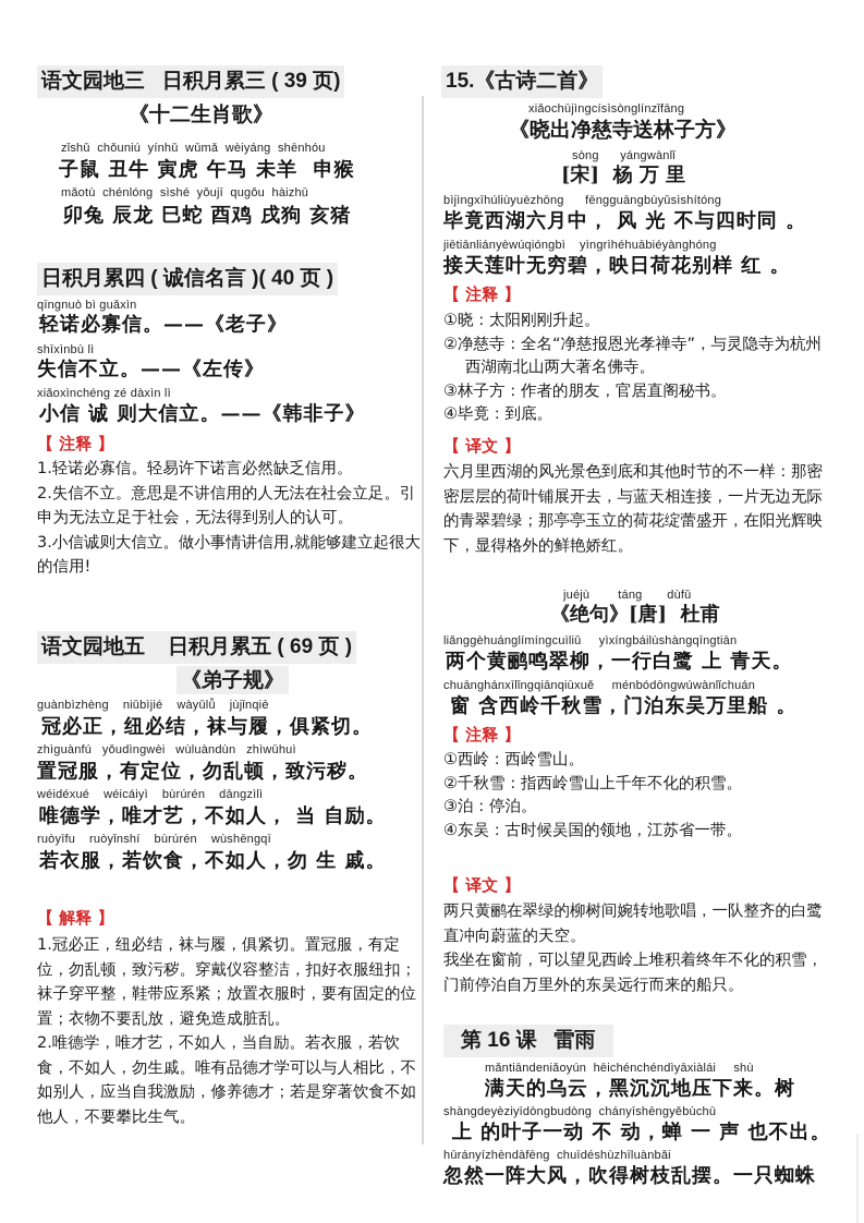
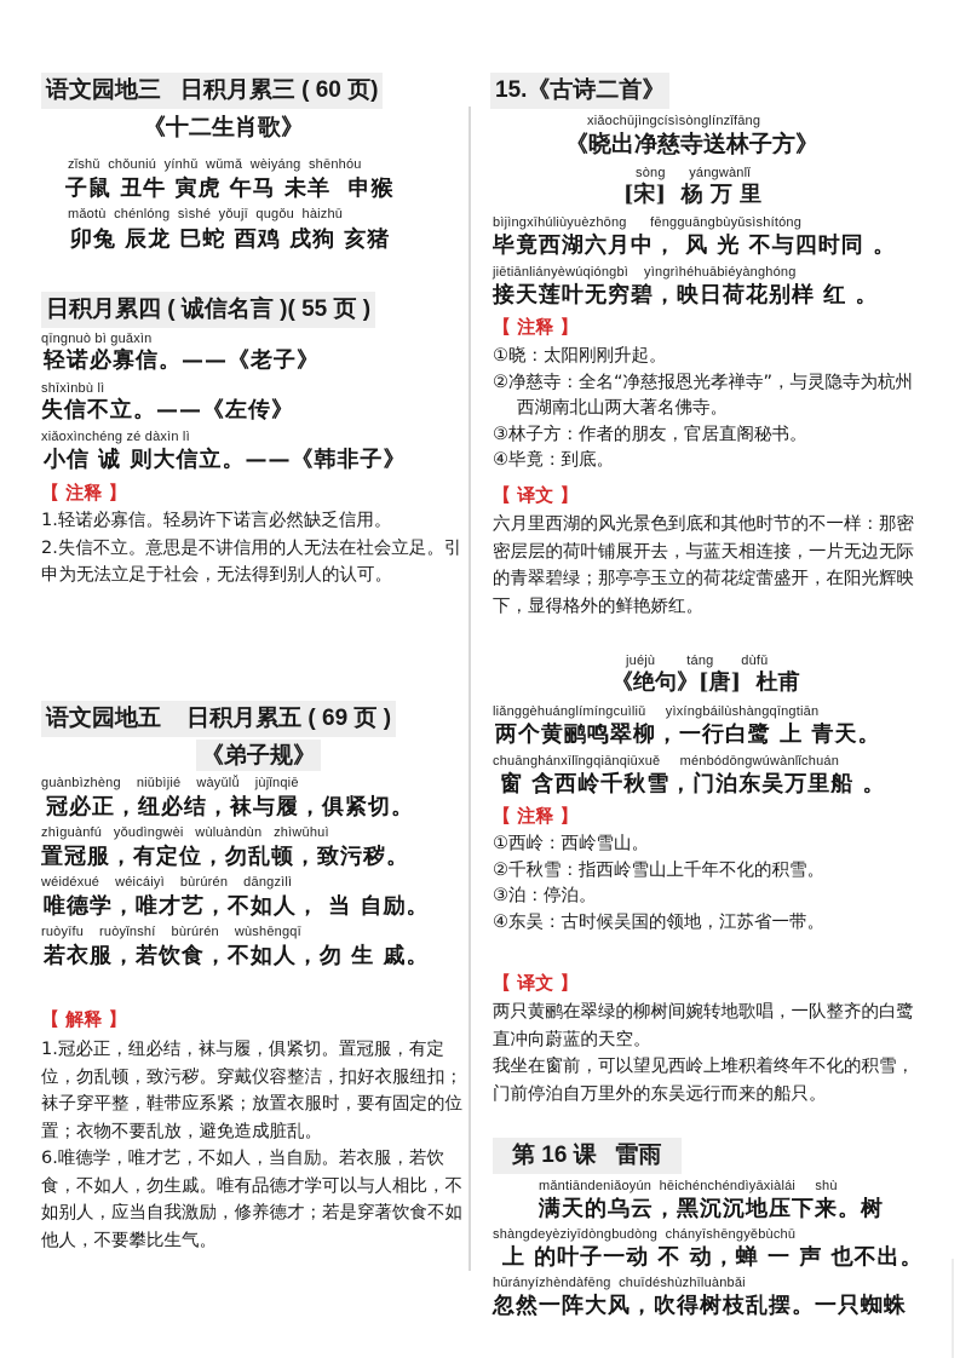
- 语文园地三 日积月累三 ( 39 页)
+ 语文园地三 日积月累三 ( 60 页)
  《十二生肖歌》
  zǐshǔ chǒuniú yínhǔ wǔmǎ wèiyáng shēnhóu
  子鼠 丑牛 寅虎 午马 未羊 申猴
  mǎotù chénlóng sìshé yǒujī qugǒu hàizhū
  卯兔 辰龙 巳蛇 酉鸡 戌狗 亥猪
- 日积月累四 ( 诚信名言 )( 40 页 )
+ 日积月累四 ( 诚信名言 )( 55 页 )
  qīngnuò bì guǎxìn
  轻诺必寡信。——《老子》
  shīxìnbù lì
  失信不立。——《左传》
  xiǎoxìnchéng zé dàxìn lì
  小信 诚 则大信立。——《韩非子》
  【 注释 】
  1.轻诺必寡信。轻易许下诺言必然缺乏信用。
  2.失信不立。意思是不讲信用的人无法在社会立足。引申为无法立足于社会，无法得到别人的认可。
- 3.小信诚则大信立。做小事情讲信用,就能够建立起很大的信用!
  语文园地五 日积月累五 ( 69 页 )
  《弟子规》
  guànbìzhèng niǔbìjié wàyǔlǚ jùjǐnqiē
  冠必正，纽必结，袜与履，俱紧切。
  zhìguànfú yǒudìngwèi wùluàndùn zhìwūhuì
  置冠服，有定位，勿乱顿，致污秽。
  wéidéxué wéicáiyì bùrúrén dāngzìlì
  唯德学，唯才艺，不如人， 当 自励。
  ruòyīfu ruòyǐnshí bùrúrén wùshēngqī
  若衣服，若饮食，不如人，勿 生 戚。
  【 解释 】
  1.冠必正，纽必结，袜与履，俱紧切。置冠服，有定位，勿乱顿，致污秽。穿戴仪容整洁，扣好衣服纽扣；袜子穿平整，鞋带应系紧；放置衣服时，要有固定的位置；衣物不要乱放，避免造成脏乱。
- 2.唯德学，唯才艺，不如人，当自励。若衣服，若饮食，不如人，勿生戚。唯有品德才学可以与人相比，不如别人，应当自我激励，修养德才；若是穿著饮食不如他人，不要攀比生气。
+ 6.唯德学，唯才艺，不如人，当自励。若衣服，若饮食，不如人，勿生戚。唯有品德才学可以与人相比，不如别人，应当自我激励，修养德才；若是穿著饮食不如他人，不要攀比生气。
  15.《古诗二首》
  xiǎochūjìngcísìsònglínzǐfāng
  《晓出净慈寺送林子方》
  sòng yángwànlǐ
  [宋] 杨 万 里
  bìjìngxīhúliùyuèzhōng fēngguāngbùyǔsìshítóng
  毕竟西湖六月中， 风 光 不与四时同 。
  jiētiānliányèwúqióngbì yìngrìhéhuābiéyànghóng
  接天莲叶无穷碧，映日荷花别样 红 。
  【 注释 】
  ①晓：太阳刚刚升起。
  ②净慈寺：全名“净慈报恩光孝禅寺”，与灵隐寺为杭州西湖南北山两大著名佛寺。
  ③林子方：作者的朋友，官居直阁秘书。
  ④毕竟：到底。
  【 译文 】
  六月里西湖的风光景色到底和其他时节的不一样：那密密层层的荷叶铺展开去，与蓝天相连接，一片无边无际的青翠碧绿；那亭亭玉立的荷花绽蕾盛开，在阳光辉映下，显得格外的鲜艳娇红。
  juéjù táng dùfǔ
  《绝句》[唐] 杜甫
  liǎnggèhuánglímíngcuìliǔ yìxíngbáilùshàngqīngtiān
  两个黄鹂鸣翠柳，一行白鹭 上 青天。
  chuānghánxīlǐngqiānqiūxuě ménbódōngwúwànlǐchuán
  窗 含西岭千秋雪，门泊东吴万里船 。
  【 注释 】
  ①西岭：西岭雪山。
  ②千秋雪：指西岭雪山上千年不化的积雪。
  ③泊：停泊。
  ④东吴：古时候吴国的领地，江苏省一带。
  【 译文 】
  两只黄鹂在翠绿的柳树间婉转地歌唱，一队整齐的白鹭直冲向蔚蓝的天空。
  我坐在窗前，可以望见西岭上堆积着终年不化的积雪，门前停泊自万里外的东吴远行而来的船只。
  第 16 课 雷雨
  mǎntiāndeniǎoyún hēichénchéndìyāxiàlái shù
  满天的乌云，黑沉沉地压下来。树
  shàngdeyèziyīdòngbudòng chányīshēngyěbùchū
  上 的叶子一动 不 动，蝉 一 声 也不出。
  hūrányízhèndàfēng chuīdéshùzhīluànbǎi
  忽然一阵大风，吹得树枝乱摆。一只蜘蛛
